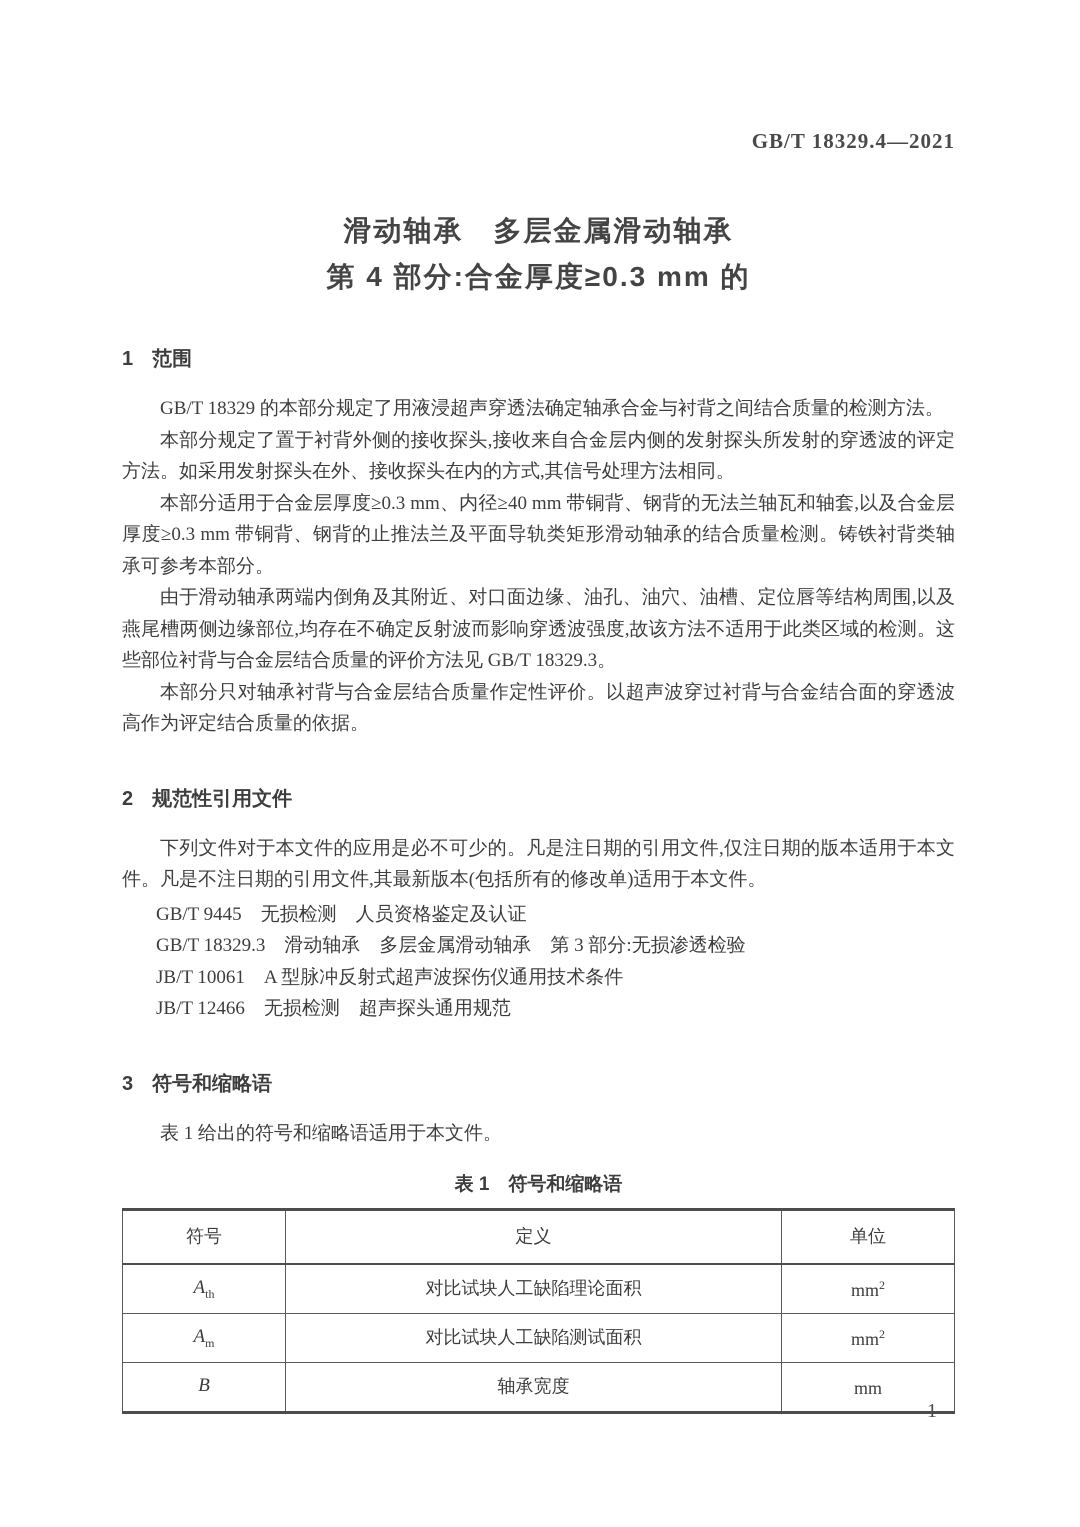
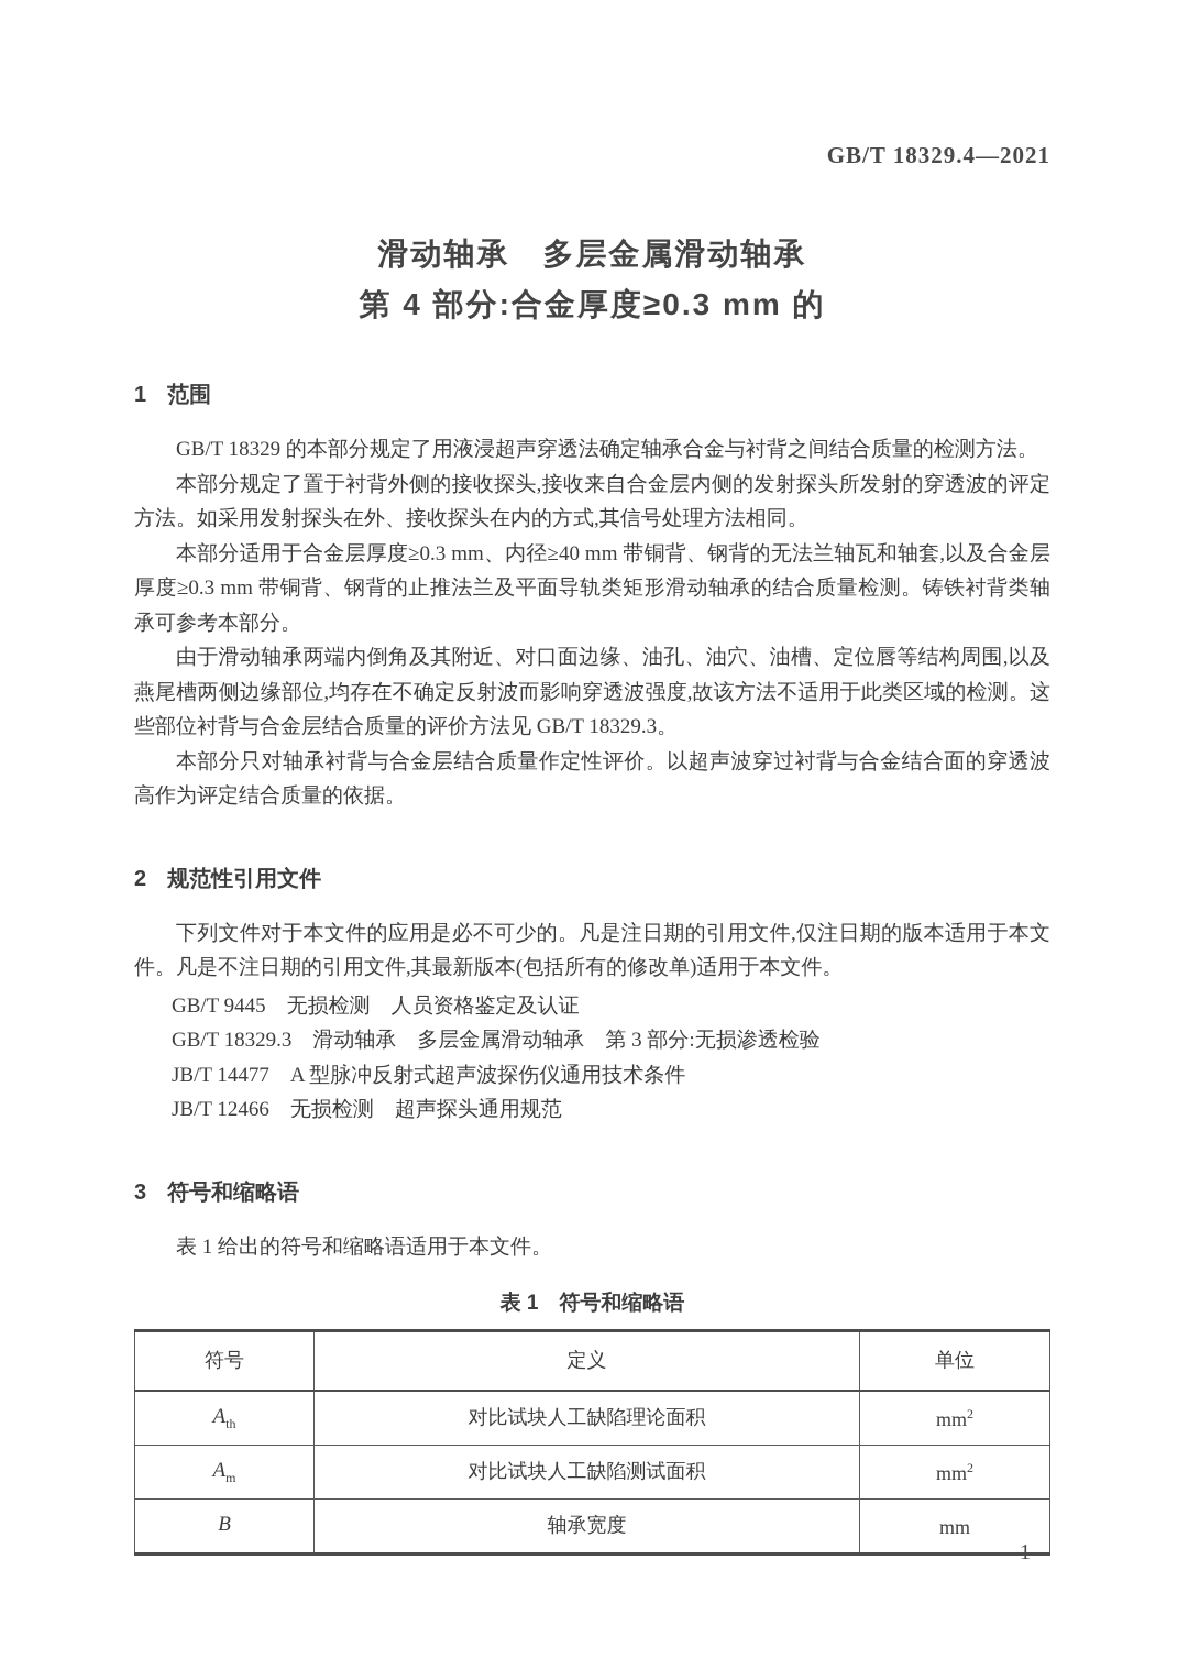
  GB/T 18329.4—2021
  滑动轴承 多层金属滑动轴承
  第 4 部分:合金厚度≥0.3 mm 的
  1 范围
  GB/T 18329 的本部分规定了用液浸超声穿透法确定轴承合金与衬背之间结合质量的检测方法。
  本部分规定了置于衬背外侧的接收探头,接收来自合金层内侧的发射探头所发射的穿透波的评定方法。如采用发射探头在外、接收探头在内的方式,其信号处理方法相同。
  本部分适用于合金层厚度≥0.3 mm、内径≥40 mm 带铜背、钢背的无法兰轴瓦和轴套,以及合金层厚度≥0.3 mm 带铜背、钢背的止推法兰及平面导轨类矩形滑动轴承的结合质量检测。铸铁衬背类轴承可参考本部分。
  由于滑动轴承两端内倒角及其附近、对口面边缘、油孔、油穴、油槽、定位唇等结构周围,以及燕尾槽两侧边缘部位,均存在不确定反射波而影响穿透波强度,故该方法不适用于此类区域的检测。这些部位衬背与合金层结合质量的评价方法见 GB/T 18329.3。
  本部分只对轴承衬背与合金层结合质量作定性评价。以超声波穿过衬背与合金结合面的穿透波高作为评定结合质量的依据。
  2 规范性引用文件
  下列文件对于本文件的应用是必不可少的。凡是注日期的引用文件,仅注日期的版本适用于本文件。凡是不注日期的引用文件,其最新版本(包括所有的修改单)适用于本文件。
  GB/T 9445 无损检测 人员资格鉴定及认证
  GB/T 18329.3 滑动轴承 多层金属滑动轴承 第 3 部分:无损渗透检验
- JB/T 10061 A 型脉冲反射式超声波探伤仪通用技术条件
+ JB/T 14477 A 型脉冲反射式超声波探伤仪通用技术条件
  JB/T 12466 无损检测 超声探头通用规范
  3 符号和缩略语
  表 1 给出的符号和缩略语适用于本文件。
  表 1 符号和缩略语
  符号	定义	单位
  Ath	对比试块人工缺陷理论面积	mm2
  Am	对比试块人工缺陷测试面积	mm2
  B	轴承宽度	mm
  1
